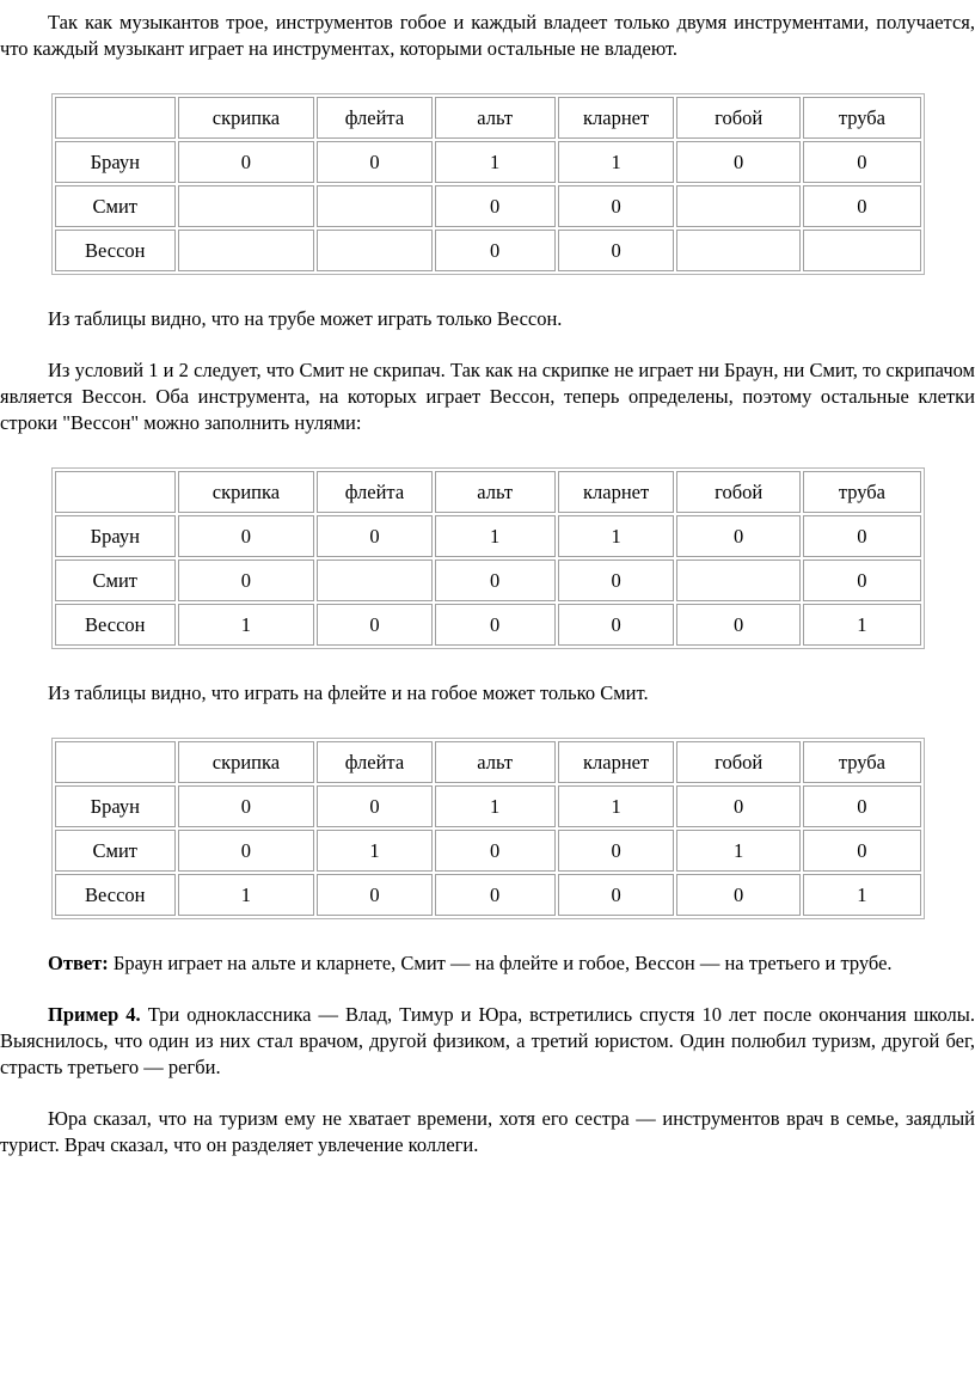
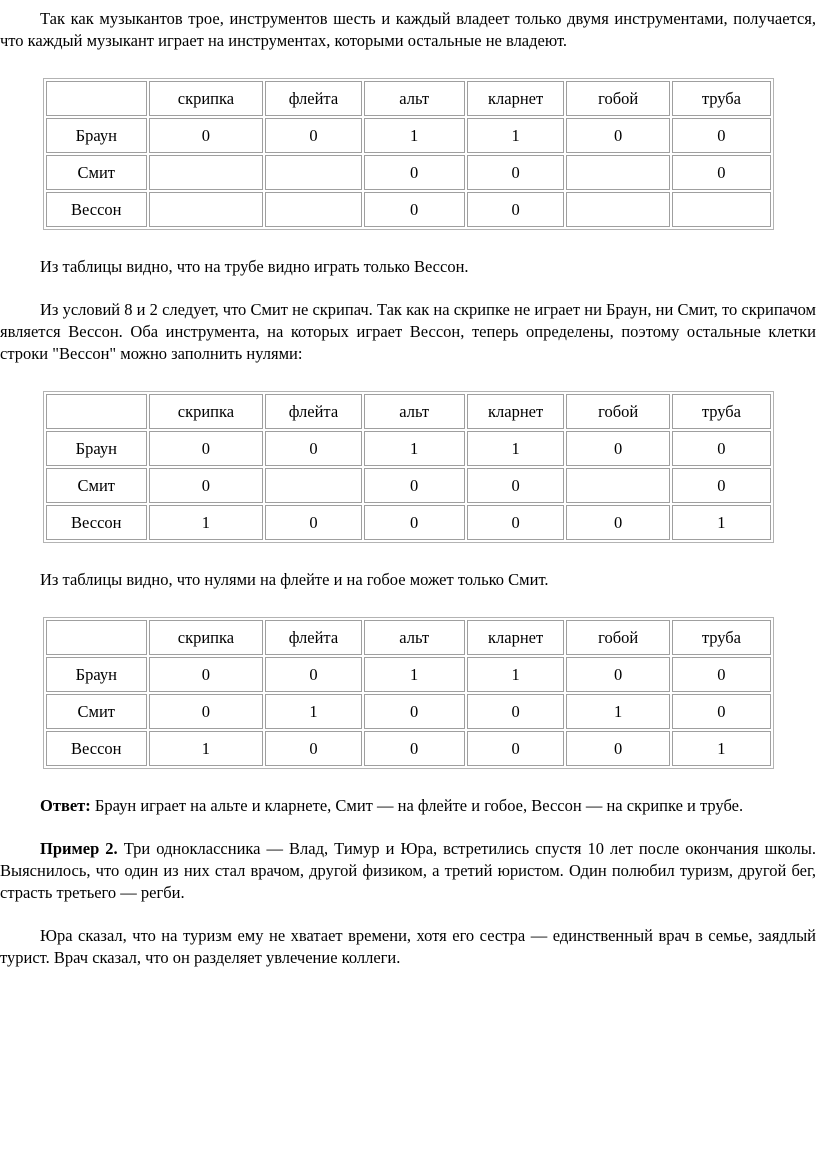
- Так как музыкантов трое, инструментов гобое и каждый владеет только двумя инструментами, получается, что каждый музыкант играет на инструментах, которыми остальные не владеют.
+ Так как музыкантов трое, инструментов шесть и каждый владеет только двумя инструментами, получается, что каждый музыкант играет на инструментах, которыми остальные не владеют.
  	скрипка	флейта	альт	кларнет	гобой	труба
  Браун	0	0	1	1	0	0
  Смит			0	0		0
  Вессон			0	0
- Из таблицы видно, что на трубе может играть только Вессон.
+ Из таблицы видно, что на трубе видно играть только Вессон.
- Из условий 1 и 2 следует, что Смит не скрипач. Так как на скрипке не играет ни Браун, ни Смит, то скрипачом является Вессон. Оба инструмента, на которых играет Вессон, теперь определены, поэтому остальные клетки строки "Вессон" можно заполнить нулями:
+ Из условий 8 и 2 следует, что Смит не скрипач. Так как на скрипке не играет ни Браун, ни Смит, то скрипачом является Вессон. Оба инструмента, на которых играет Вессон, теперь определены, поэтому остальные клетки строки "Вессон" можно заполнить нулями:
  	скрипка	флейта	альт	кларнет	гобой	труба
  Браун	0	0	1	1	0	0
  Смит	0		0	0		0
  Вессон	1	0	0	0	0	1
- Из таблицы видно, что играть на флейте и на гобое может только Смит.
+ Из таблицы видно, что нулями на флейте и на гобое может только Смит.
  	скрипка	флейта	альт	кларнет	гобой	труба
  Браун	0	0	1	1	0	0
  Смит	0	1	0	0	1	0
  Вессон	1	0	0	0	0	1
- Ответ: Браун играет на альте и кларнете, Смит — на флейте и гобое, Вессон — на третьего и трубе.
+ Ответ: Браун играет на альте и кларнете, Смит — на флейте и гобое, Вессон — на скрипке и трубе.
- Пример 4. Три одноклассника — Влад, Тимур и Юра, встретились спустя 10 лет после окончания школы. Выяснилось, что один из них стал врачом, другой физиком, а третий юристом. Один полюбил туризм, другой бег, страсть третьего — регби.
+ Пример 2. Три одноклассника — Влад, Тимур и Юра, встретились спустя 10 лет после окончания школы. Выяснилось, что один из них стал врачом, другой физиком, а третий юристом. Один полюбил туризм, другой бег, страсть третьего — регби.
- Юра сказал, что на туризм ему не хватает времени, хотя его сестра — инструментов врач в семье, заядлый турист. Врач сказал, что он разделяет увлечение коллеги.
+ Юра сказал, что на туризм ему не хватает времени, хотя его сестра — единственный врач в семье, заядлый турист. Врач сказал, что он разделяет увлечение коллеги.
